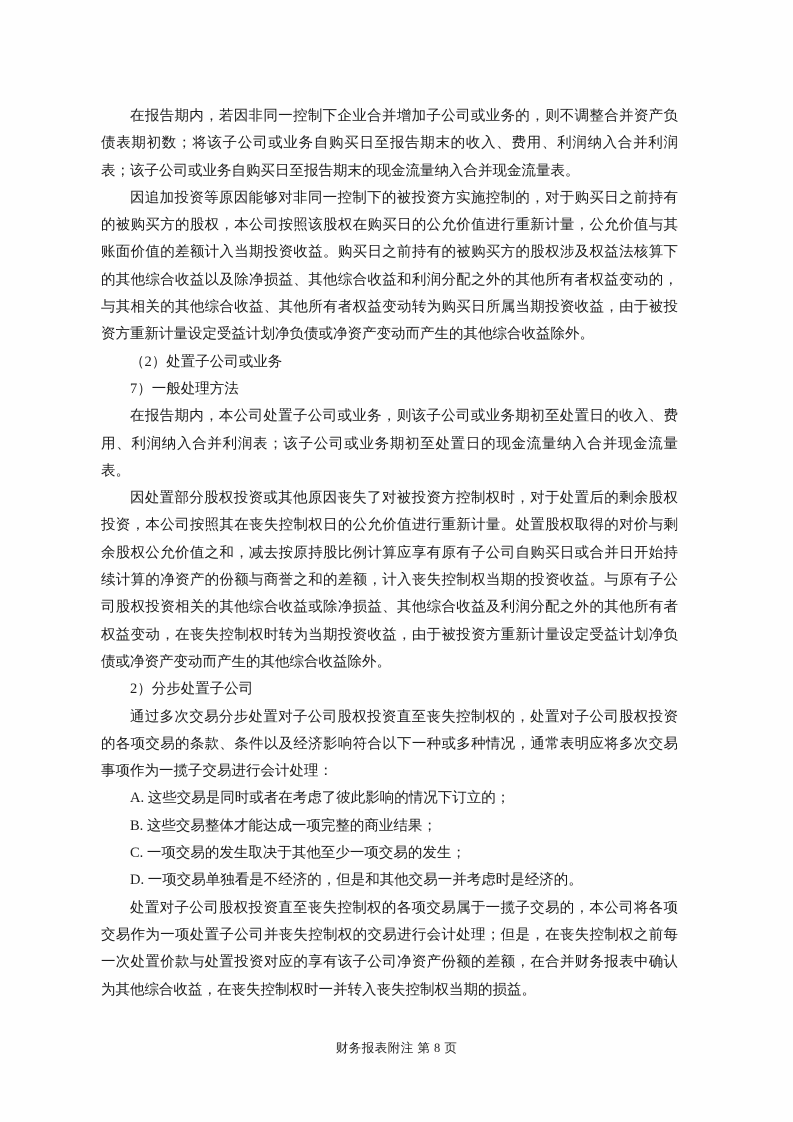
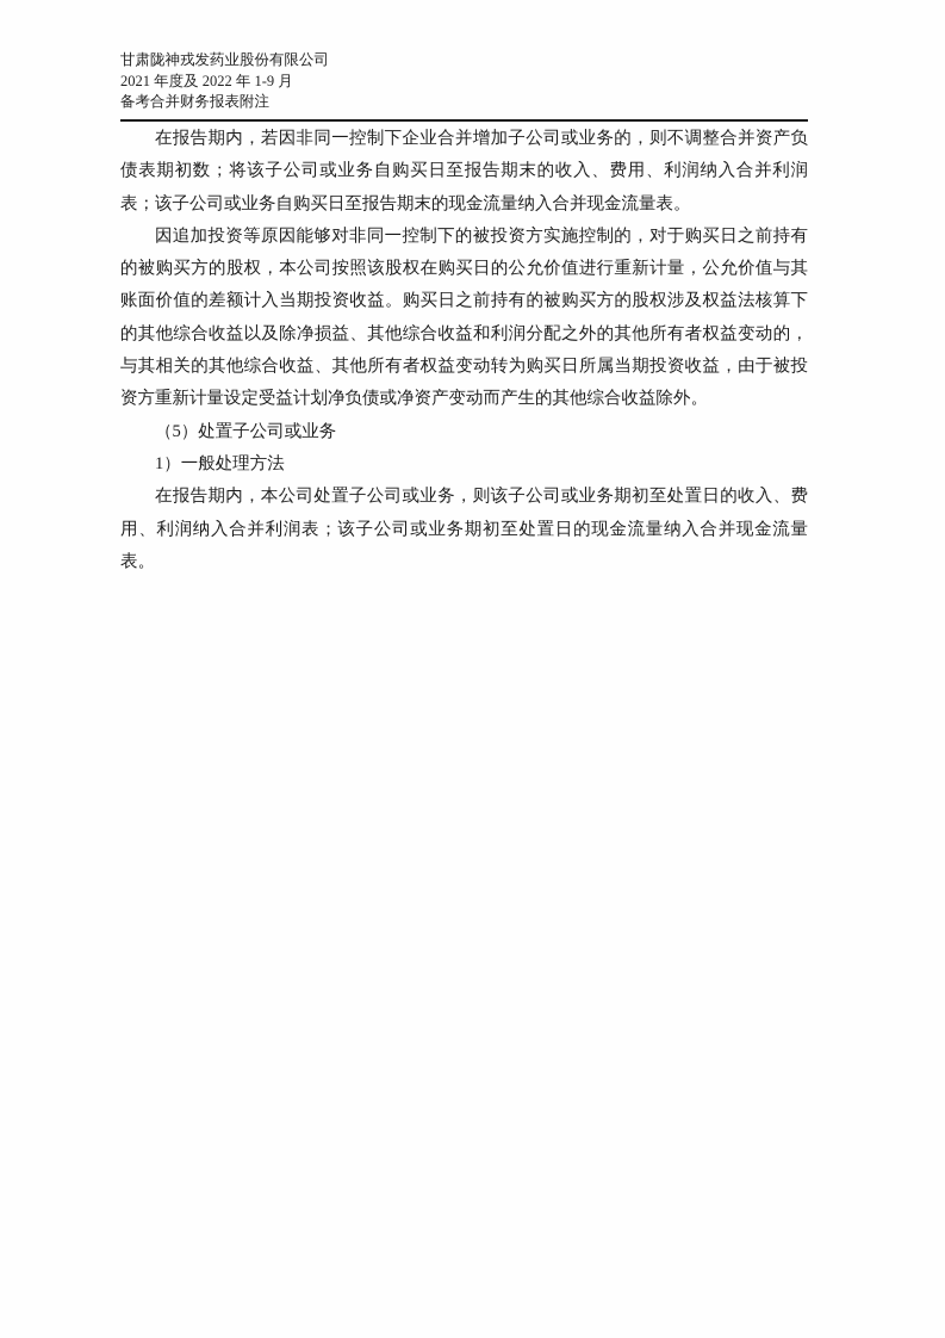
+ 甘肃陇神戎发药业股份有限公司
+ 2021 年度及 2022 年 1-9 月
+ 备考合并财务报表附注
  在报告期内，若因非同一控制下企业合并增加子公司或业务的，则不调整合并资产负债表期初数；将该子公司或业务自购买日至报告期末的收入、费用、利润纳入合并利润表；该子公司或业务自购买日至报告期末的现金流量纳入合并现金流量表。
  因追加投资等原因能够对非同一控制下的被投资方实施控制的，对于购买日之前持有的被购买方的股权，本公司按照该股权在购买日的公允价值进行重新计量，公允价值与其账面价值的差额计入当期投资收益。购买日之前持有的被购买方的股权涉及权益法核算下的其他综合收益以及除净损益、其他综合收益和利润分配之外的其他所有者权益变动的，与其相关的其他综合收益、其他所有者权益变动转为购买日所属当期投资收益，由于被投资方重新计量设定受益计划净负债或净资产变动而产生的其他综合收益除外。
- （2）处置子公司或业务
+ （5）处置子公司或业务
- 7）一般处理方法
+ 1）一般处理方法
  在报告期内，本公司处置子公司或业务，则该子公司或业务期初至处置日的收入、费用、利润纳入合并利润表；该子公司或业务期初至处置日的现金流量纳入合并现金流量表。
- 因处置部分股权投资或其他原因丧失了对被投资方控制权时，对于处置后的剩余股权投资，本公司按照其在丧失控制权日的公允价值进行重新计量。处置股权取得的对价与剩余股权公允价值之和，减去按原持股比例计算应享有原有子公司自购买日或合并日开始持续计算的净资产的份额与商誉之和的差额，计入丧失控制权当期的投资收益。与原有子公司股权投资相关的其他综合收益或除净损益、其他综合收益及利润分配之外的其他所有者权益变动，在丧失控制权时转为当期投资收益，由于被投资方重新计量设定受益计划净负债或净资产变动而产生的其他综合收益除外。
- 2）分步处置子公司
- 通过多次交易分步处置对子公司股权投资直至丧失控制权的，处置对子公司股权投资的各项交易的条款、条件以及经济影响符合以下一种或多种情况，通常表明应将多次交易事项作为一揽子交易进行会计处理：
- A. 这些交易是同时或者在考虑了彼此影响的情况下订立的；
- B. 这些交易整体才能达成一项完整的商业结果；
- C. 一项交易的发生取决于其他至少一项交易的发生；
- D. 一项交易单独看是不经济的，但是和其他交易一并考虑时是经济的。
- 处置对子公司股权投资直至丧失控制权的各项交易属于一揽子交易的，本公司将各项交易作为一项处置子公司并丧失控制权的交易进行会计处理；但是，在丧失控制权之前每一次处置价款与处置投资对应的享有该子公司净资产份额的差额，在合并财务报表中确认为其他综合收益，在丧失控制权时一并转入丧失控制权当期的损益。
- 财务报表附注 第 8 页
